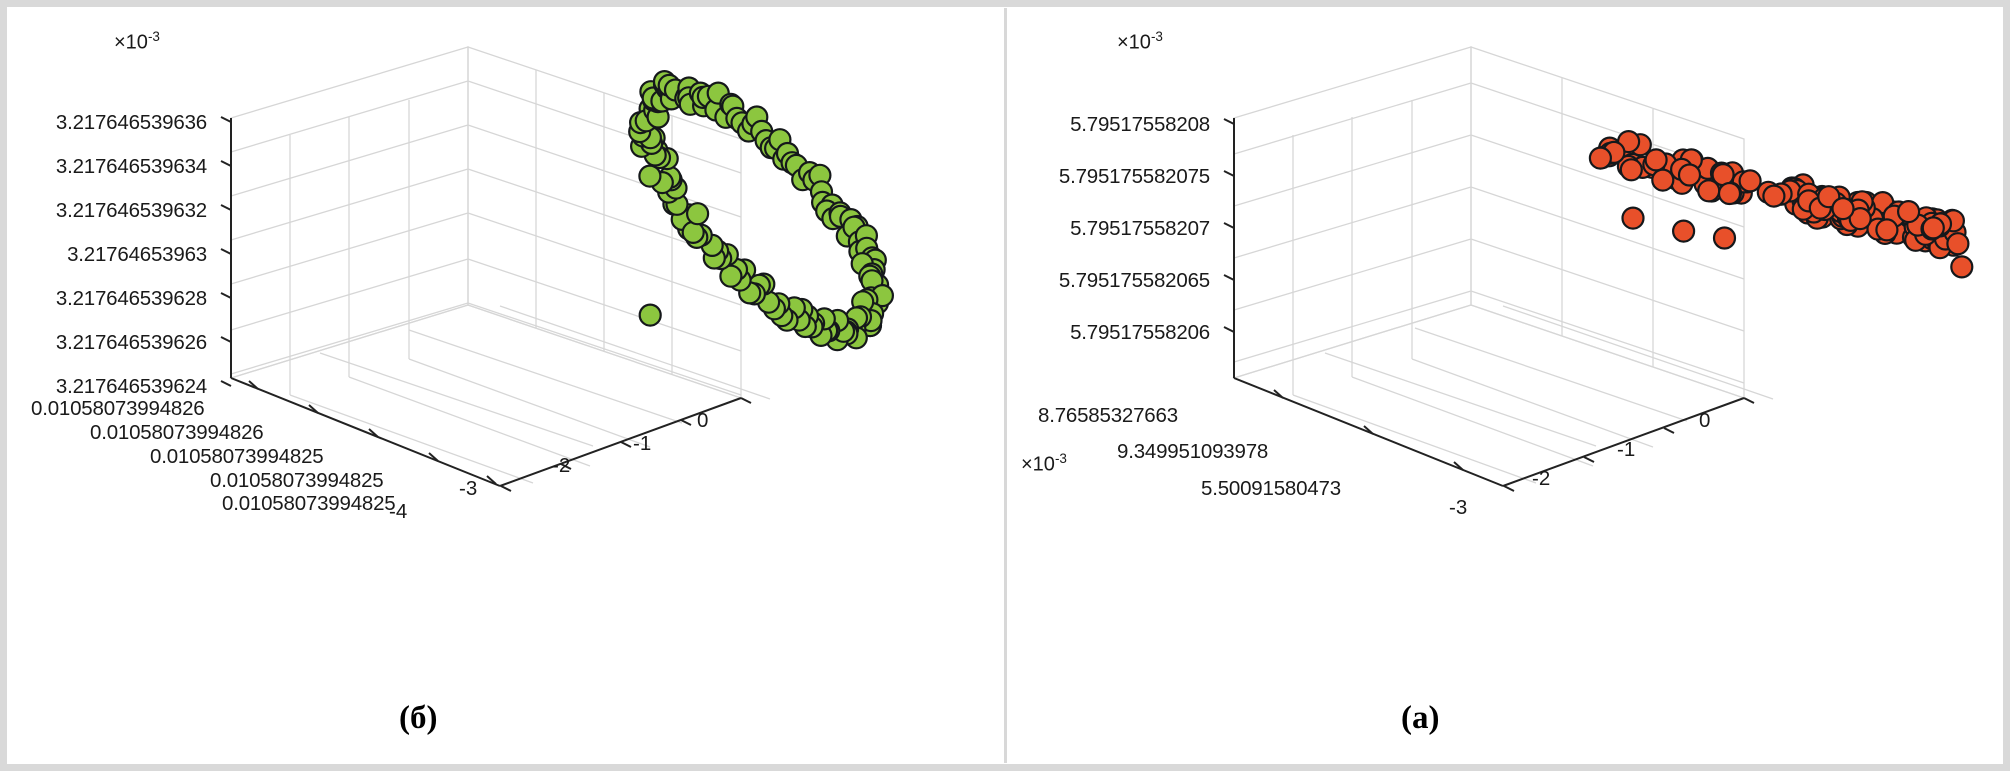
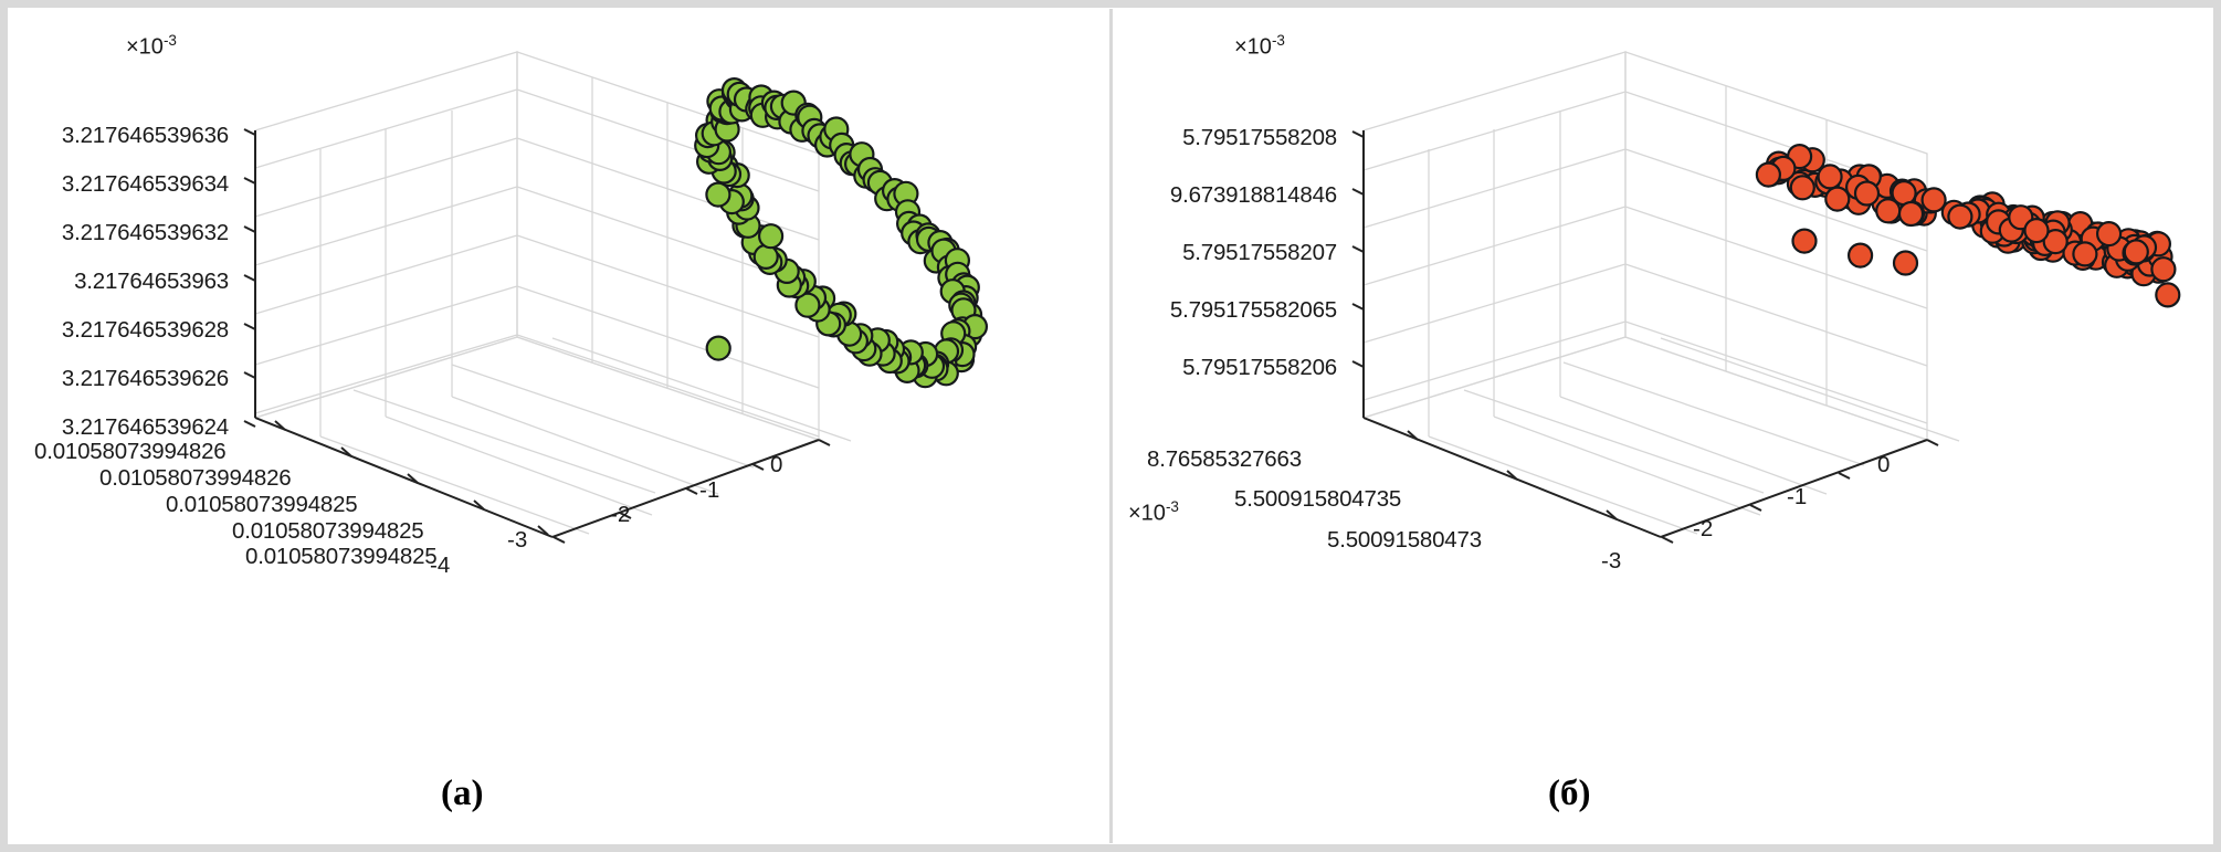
  ×10-3
  3.217646539636
  3.217646539634
  3.217646539632
  3.21764653963
  3.217646539628
  3.217646539626
  3.217646539624
  0.01058073994826
  0.01058073994826
  0.01058073994825
  0.01058073994825
  0.01058073994825
  0
  -1
  -2
  -3
  -4
- (б)
+ (а)
  ×10-3
  5.79517558208
- 5.795175582075
+ 9.673918814846
  5.79517558207
  5.795175582065
  5.79517558206
  8.76585327663
- 9.349951093978
+ 5.500915804735
  5.50091580473
  ×10-3
  0
  -1
  -2
  -3
- (а)
+ (б)
